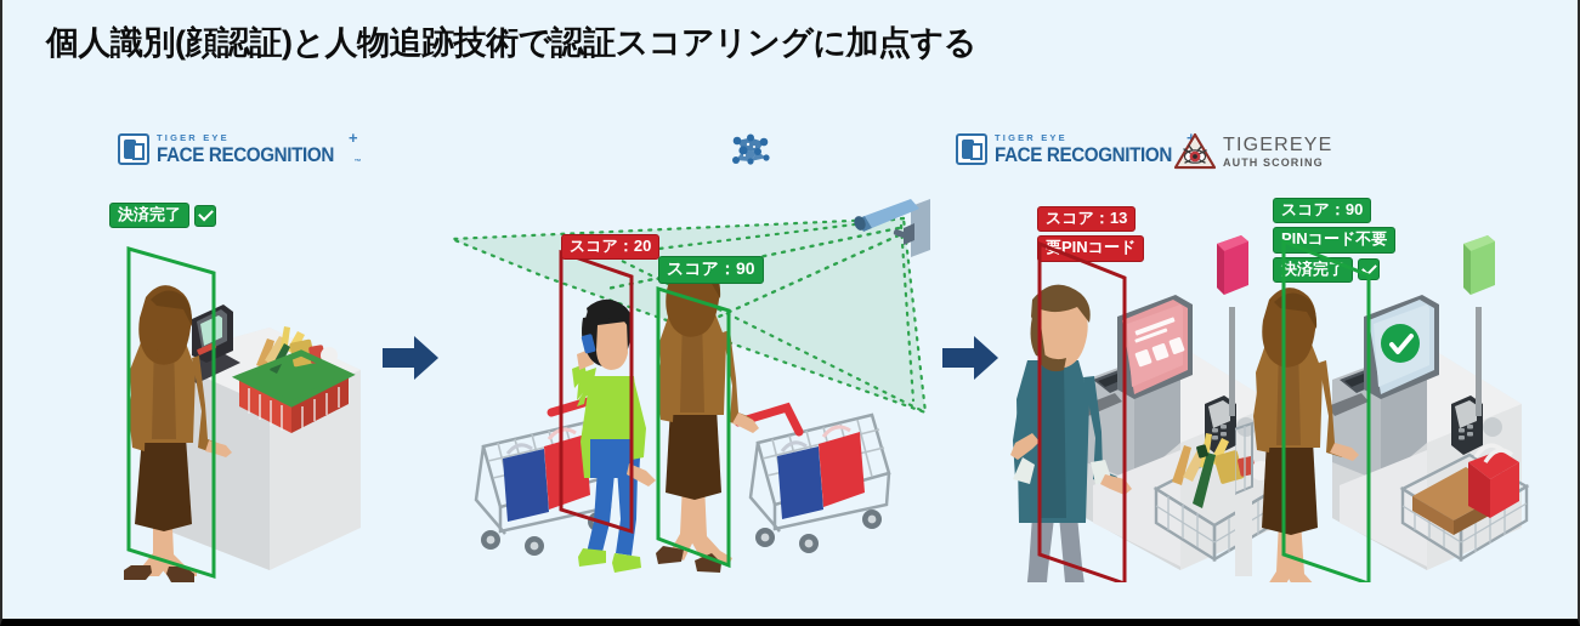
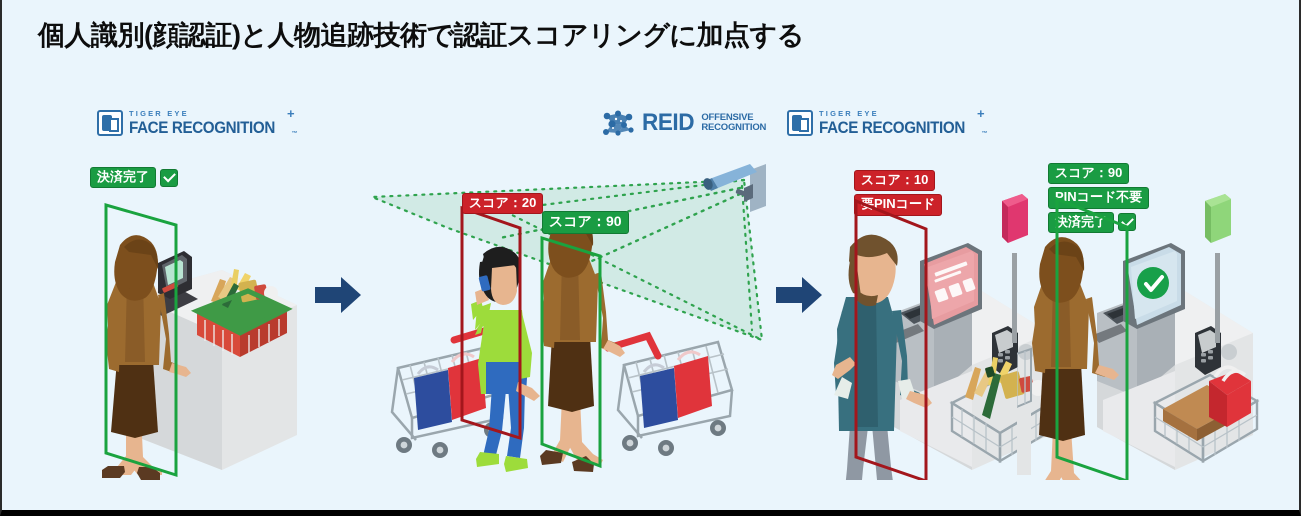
  個人識別(顔認証)と人物追跡技術で認証スコアリングに加点する
  TIGER EYE
  FACE RECOGNITION
  +
+ REID
+ OFFENSIVE
+ RECOGNITION
  TIGER EYE
  FACE RECOGNITION
  +
- TIGEREYE
- AUTH SCORING
  決済完了
  スコア：20
  スコア：90
- スコア：13
+ スコア：10
  要PINコード
  スコア：90
  PINコード不要
  決済完了
